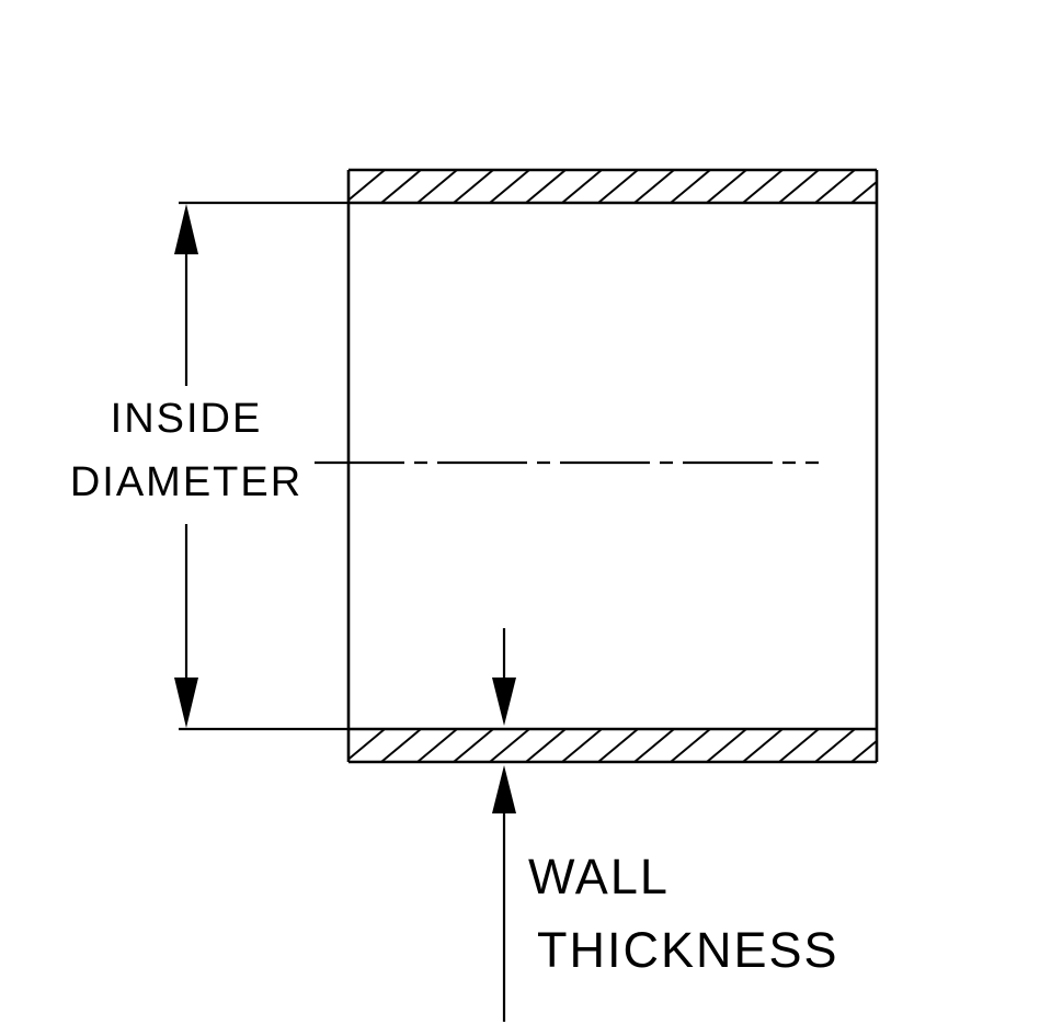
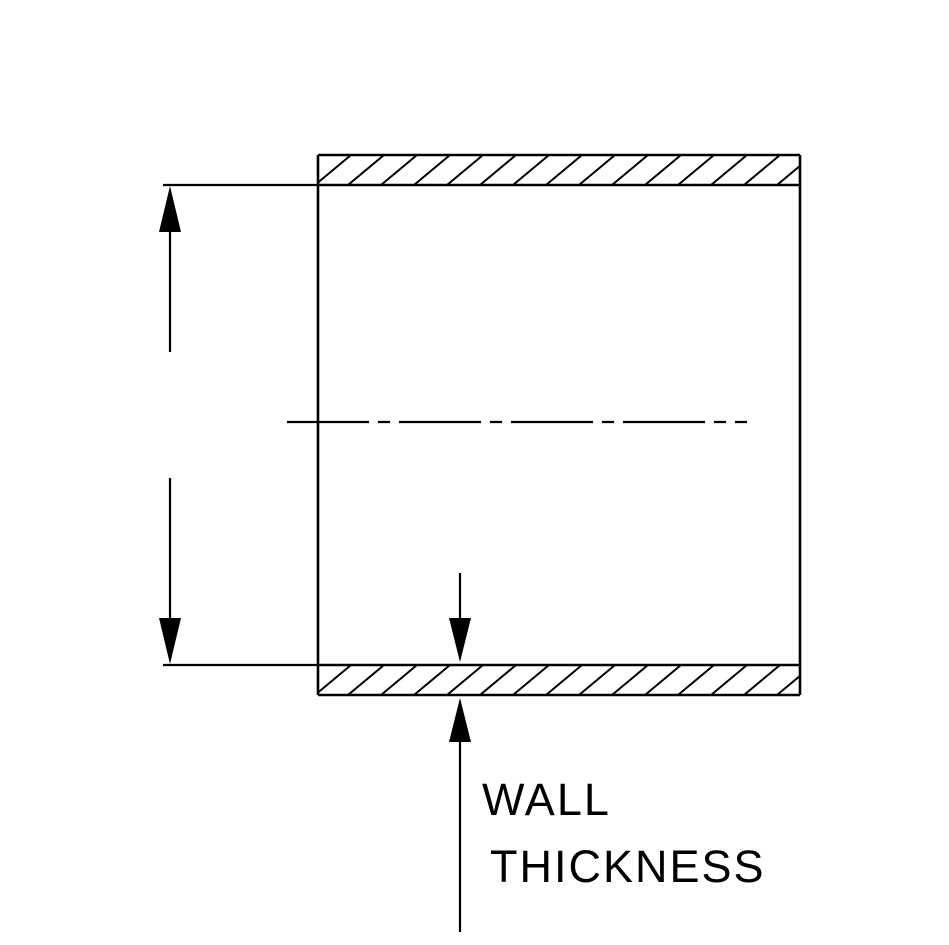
- INSIDE
- DIAMETER
  WALL
  THICKNESS
